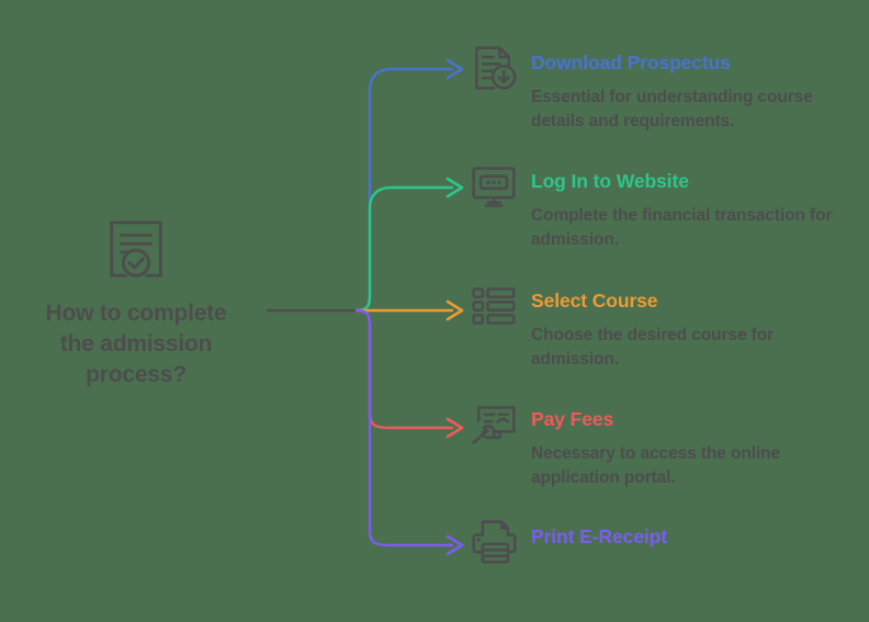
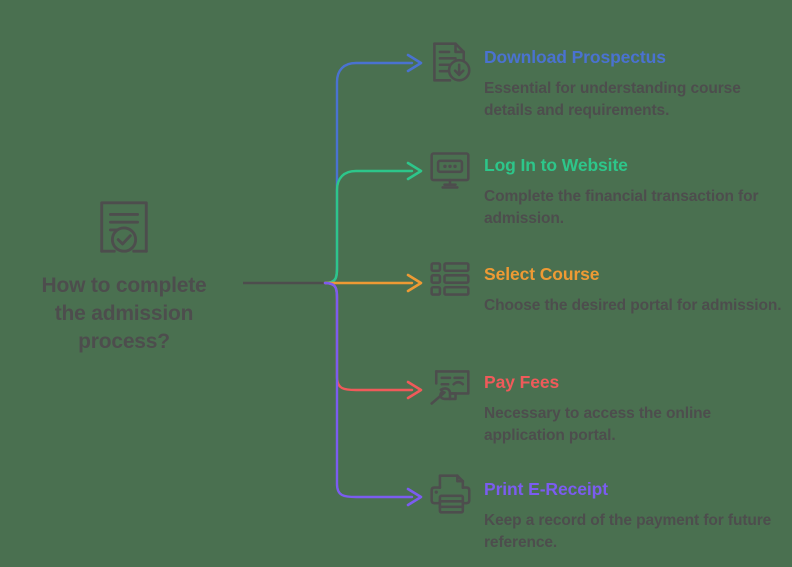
  How to complete
  the admission
  process?
  Download Prospectus
  Essential for understanding course details and requirements.
  Log In to Website
  Complete the financial transaction for admission.
  Select Course
- Choose the desired course for admission.
+ Choose the desired portal for admission.
  Pay Fees
  Necessary to access the online application portal.
  Print E-Receipt
+ Keep a record of the payment for future reference.
